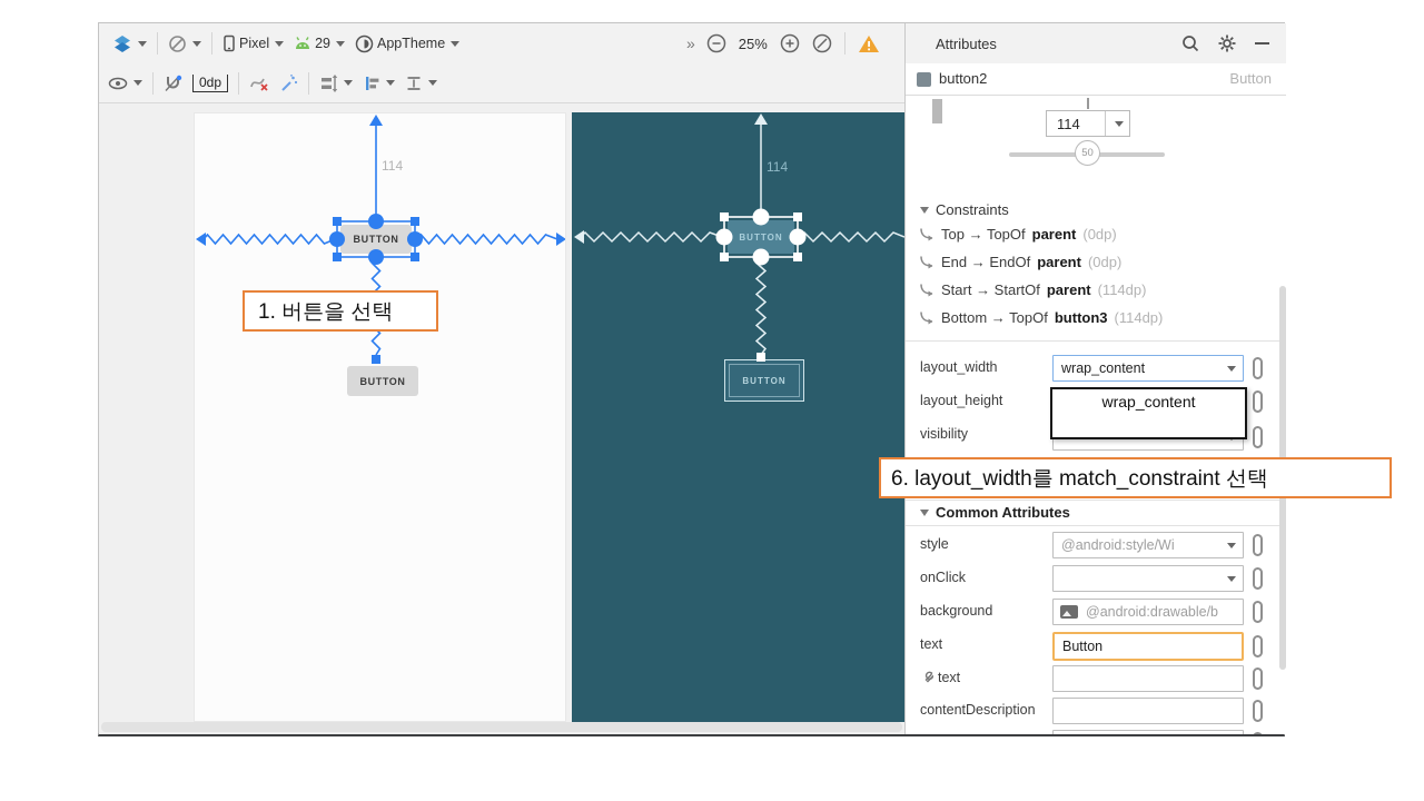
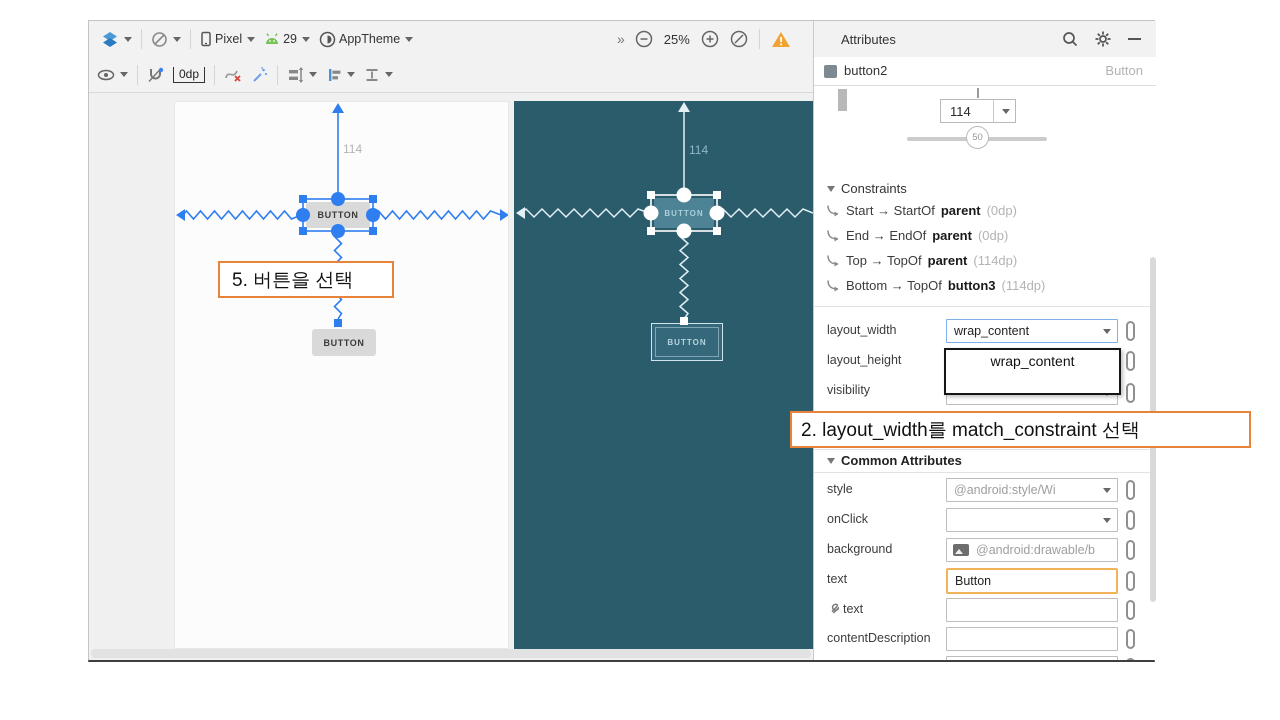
  Pixel
  29
  AppTheme
  »
  25%
  Attributes
  0dp
  BUTTON
  114
  BUTTON
  BUTTON
  114
  BUTTON
  button2
  Button
  114
  50
  Constraints
- Top → TopOf
+ Start → StartOf
  parent
  (0dp)
  End → EndOf
  parent
  (0dp)
- Start → StartOf
+ Top → TopOf
  parent
  (114dp)
  Bottom → TopOf
  button3
  (114dp)
  layout_width
  wrap_content
  layout_height
  visibility
  wrap_content
  Common Attributes
  style
  @android:style/Wi
  onClick
  background
  @android:drawable/b
  text
  Button
  text
  contentDescription
- 1. 버튼을 선택
+ 5. 버튼을 선택
- 6. layout_width를 match_constraint 선택
+ 2. layout_width를 match_constraint 선택
